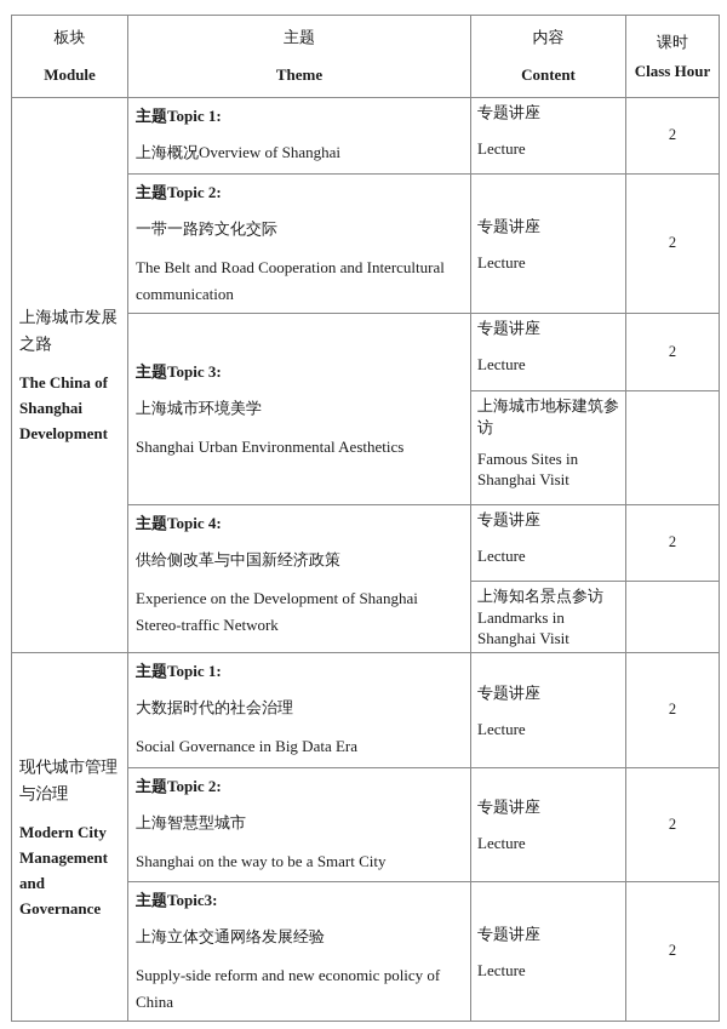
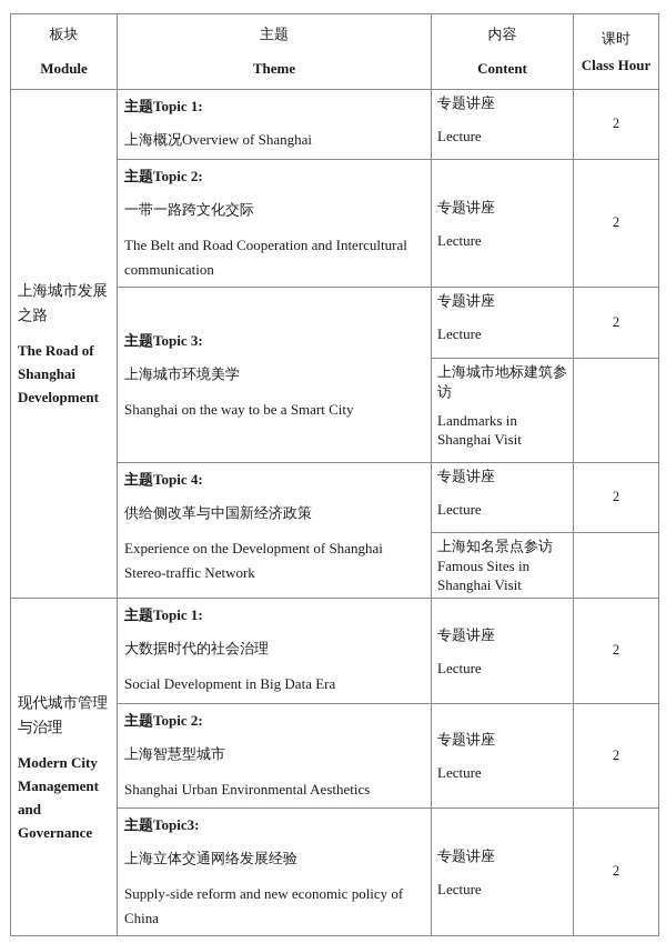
  板块 Module	主题 Theme	内容 Content	课时 Class Hour
- 上海城市发展之路 The China of Shanghai Development	主题Topic 1: 上海概况Overview of Shanghai	专题讲座 Lecture	2
+ 上海城市发展之路 The Road of Shanghai Development	主题Topic 1: 上海概况Overview of Shanghai	专题讲座 Lecture	2
  主题Topic 2: 一带一路跨文化交际 The Belt and Road Cooperation and Intercultural communication	专题讲座 Lecture	2
- 主题Topic 3: 上海城市环境美学 Shanghai Urban Environmental Aesthetics	专题讲座 Lecture	2
+ 主题Topic 3: 上海城市环境美学 Shanghai on the way to be a Smart City	专题讲座 Lecture	2
- 上海城市地标建筑参访 Famous Sites in Shanghai Visit
+ 上海城市地标建筑参访 Landmarks in Shanghai Visit
  主题Topic 4: 供给侧改革与中国新经济政策 Experience on the Development of Shanghai Stereo-traffic Network	专题讲座 Lecture	2
- 上海知名景点参访 Landmarks in Shanghai Visit
+ 上海知名景点参访 Famous Sites in Shanghai Visit
- 现代城市管理与治理 Modern City Management and Governance	主题Topic 1: 大数据时代的社会治理 Social Governance in Big Data Era	专题讲座 Lecture	2
+ 现代城市管理与治理 Modern City Management and Governance	主题Topic 1: 大数据时代的社会治理 Social Development in Big Data Era	专题讲座 Lecture	2
- 主题Topic 2: 上海智慧型城市 Shanghai on the way to be a Smart City	专题讲座 Lecture	2
+ 主题Topic 2: 上海智慧型城市 Shanghai Urban Environmental Aesthetics	专题讲座 Lecture	2
  主题Topic3: 上海立体交通网络发展经验 Supply-side reform and new economic policy of China	专题讲座 Lecture	2
